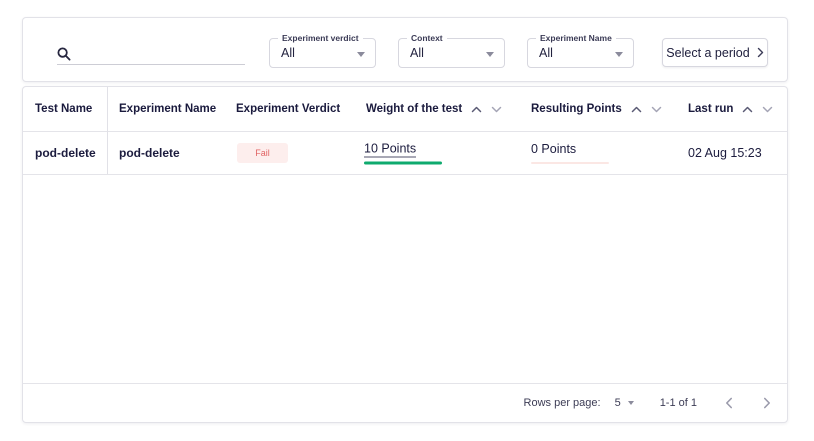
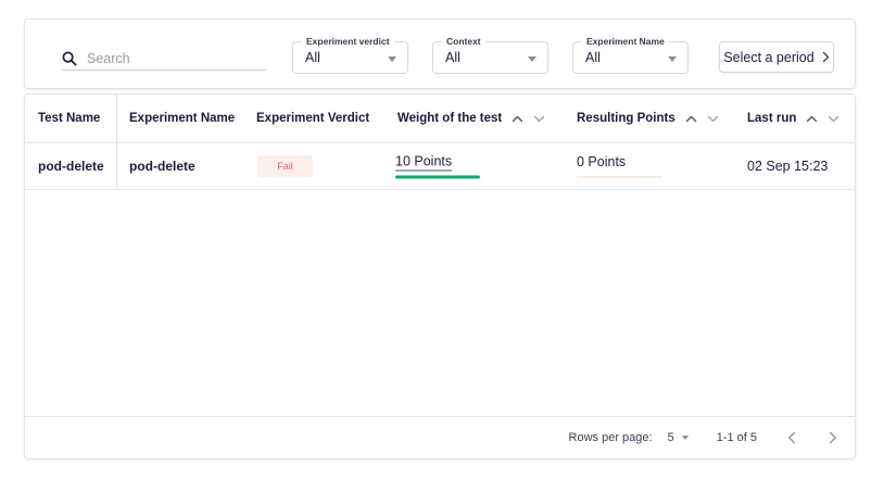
+ Search
  Experiment verdict
  All
  Context
  All
  Experiment Name
  All
  Select a period
  Test Name
  Experiment Name
  Experiment Verdict
  Weight of the test
  Resulting Points
  Last run
  pod-delete
  pod-delete
  Fail
  10 Points
  0 Points
- 02 Aug 15:23
+ 02 Sep 15:23
  Rows per page:
  5
- 1-1 of 1
+ 1-1 of 5
